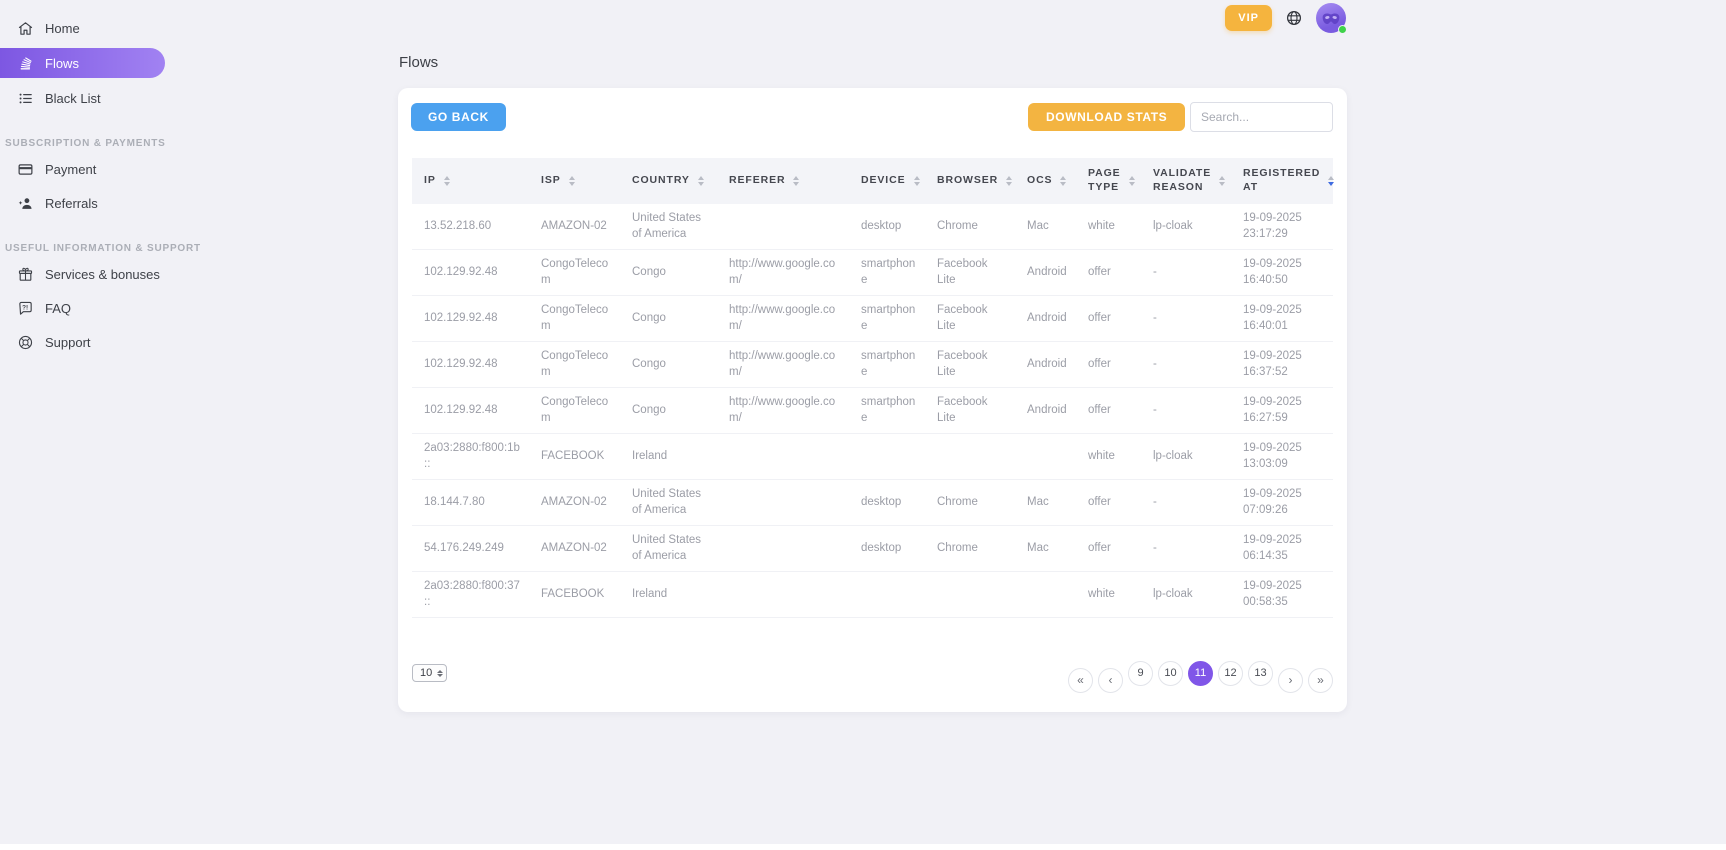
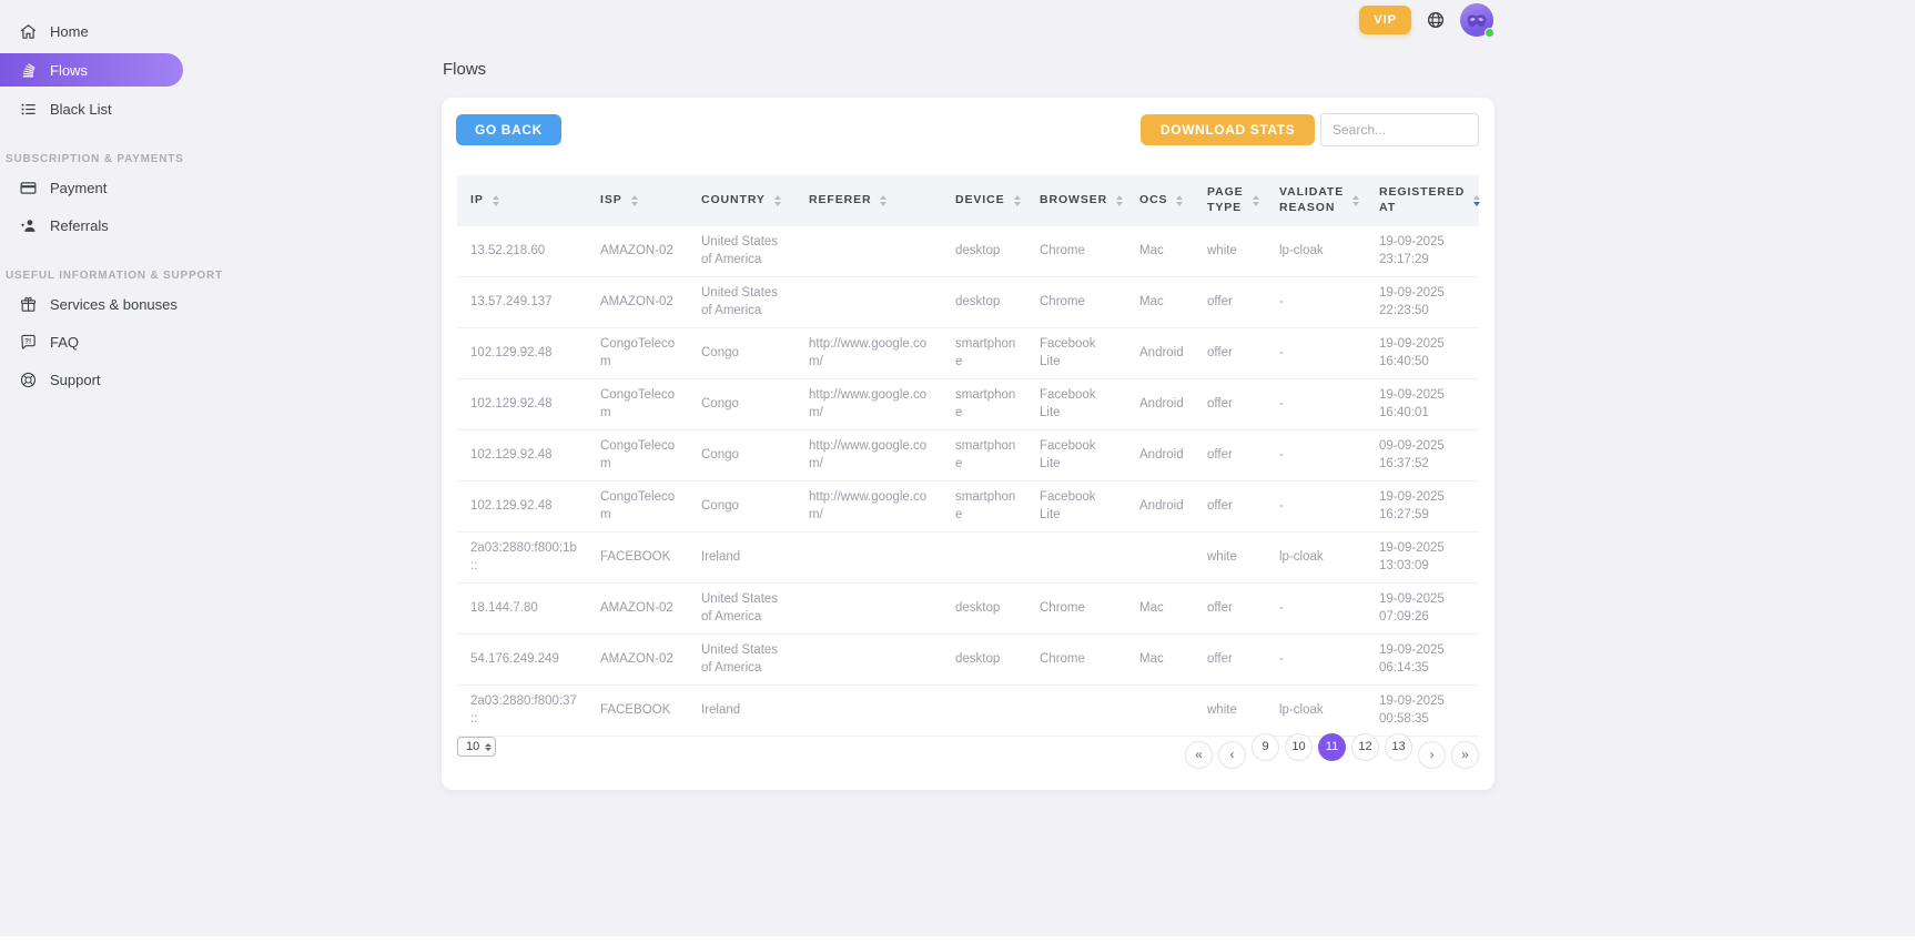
  Home
  Flows
  Black List
  SUBSCRIPTION & PAYMENTS
  Payment
  Referrals
  USEFUL INFORMATION & SUPPORT
  Services & bonuses
  FAQ
  Support
  VIP
  Flows
  GO BACK
  DOWNLOAD STATS
  Search...
  IP	ISP	COUNTRY	REFERER	DEVICE	BROWSER	OCS	PAGE TYPE	VALIDATE REASON	REGISTERED AT
  13.52.218.60	AMAZON-02	United States of America		desktop	Chrome	Mac	white	lp-cloak	19-09-2025 23:17:29
+ 13.57.249.137	AMAZON-02	United States of America		desktop	Chrome	Mac	offer	-	19-09-2025 22:23:50
  102.129.92.48	CongoTelecom	Congo	http://www.google.com/	smartphone	Facebook Lite	Android	offer	-	19-09-2025 16:40:50
  102.129.92.48	CongoTelecom	Congo	http://www.google.com/	smartphone	Facebook Lite	Android	offer	-	19-09-2025 16:40:01
- 102.129.92.48	CongoTelecom	Congo	http://www.google.com/	smartphone	Facebook Lite	Android	offer	-	19-09-2025 16:37:52
+ 102.129.92.48	CongoTelecom	Congo	http://www.google.com/	smartphone	Facebook Lite	Android	offer	-	09-09-2025 16:37:52
  102.129.92.48	CongoTelecom	Congo	http://www.google.com/	smartphone	Facebook Lite	Android	offer	-	19-09-2025 16:27:59
  2a03:2880:f800:1b::	FACEBOOK	Ireland					white	lp-cloak	19-09-2025 13:03:09
  18.144.7.80	AMAZON-02	United States of America		desktop	Chrome	Mac	offer	-	19-09-2025 07:09:26
  54.176.249.249	AMAZON-02	United States of America		desktop	Chrome	Mac	offer	-	19-09-2025 06:14:35
  2a03:2880:f800:37::	FACEBOOK	Ireland					white	lp-cloak	19-09-2025 00:58:35
  10
  «
  ‹
  9
  10
  11
  12
  13
  ›
  »
